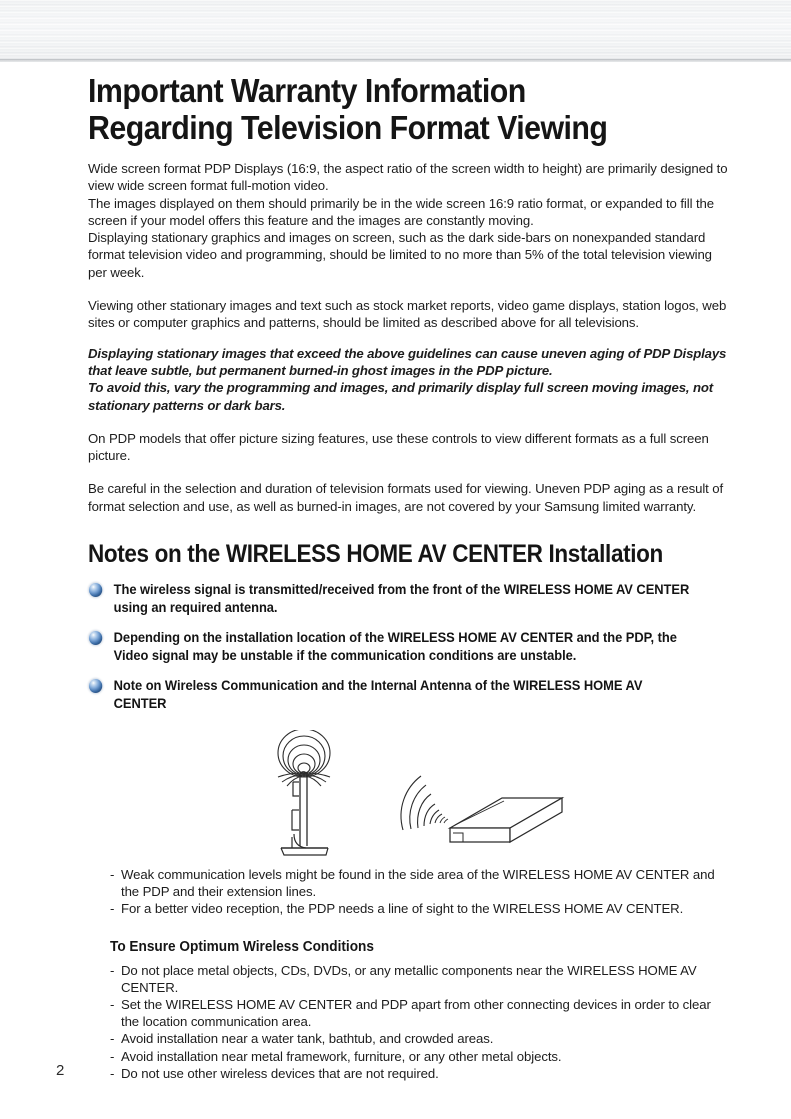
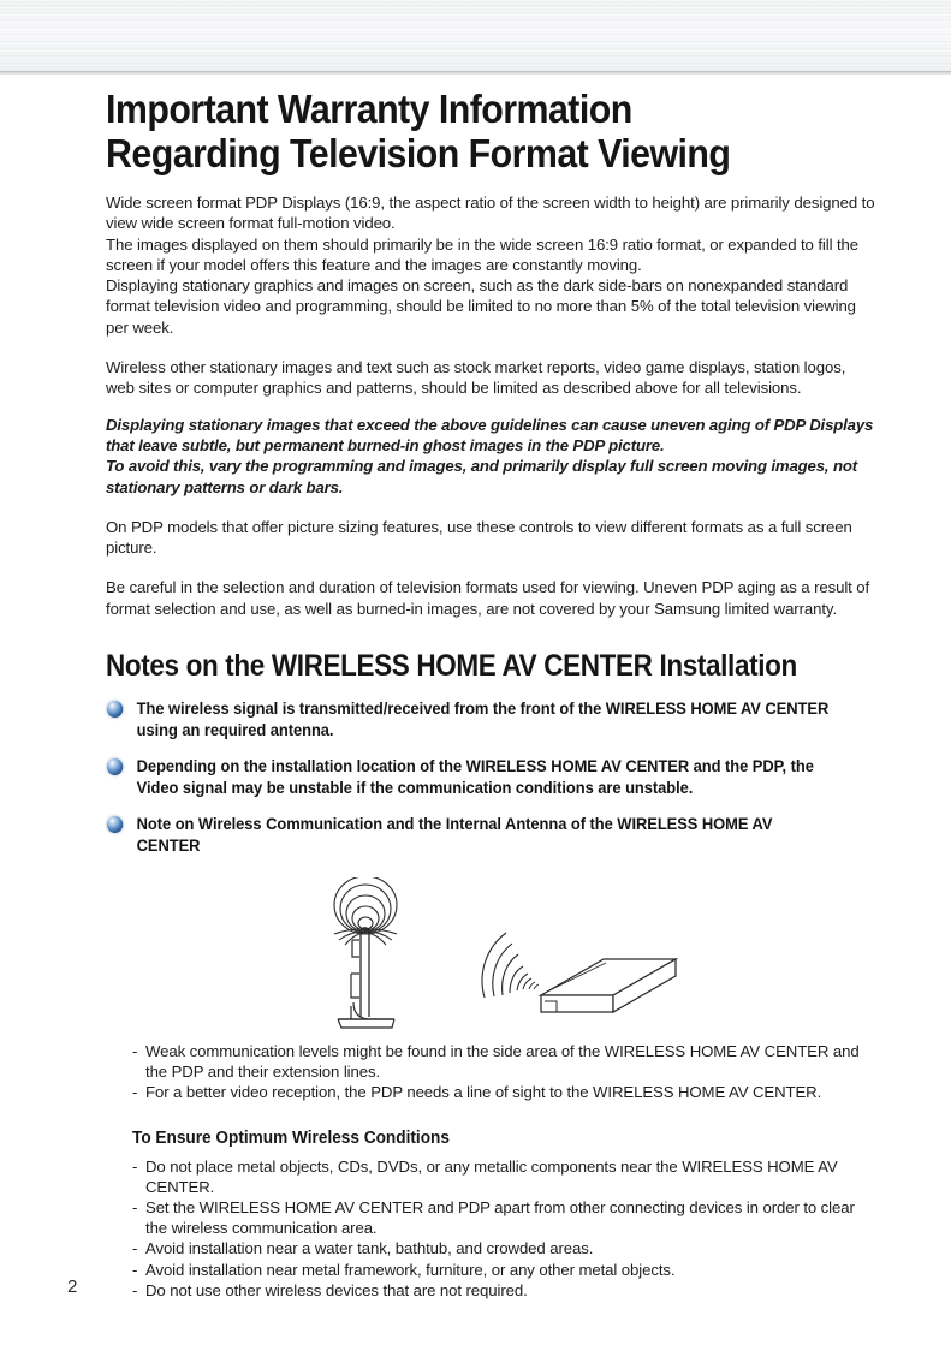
  Important Warranty Information
  Regarding Television Format Viewing
  Wide screen format PDP Displays (16:9, the aspect ratio of the screen width to height) are primarily designed to view wide screen format full-motion video.
  The images displayed on them should primarily be in the wide screen 16:9 ratio format, or expanded to fill the screen if your model offers this feature and the images are constantly moving.
  Displaying stationary graphics and images on screen, such as the dark side-bars on nonexpanded standard format television video and programming, should be limited to no more than 5% of the total television viewing per week.
- Viewing other stationary images and text such as stock market reports, video game displays, station logos, web sites or computer graphics and patterns, should be limited as described above for all televisions.
+ Wireless other stationary images and text such as stock market reports, video game displays, station logos, web sites or computer graphics and patterns, should be limited as described above for all televisions.
  Displaying stationary images that exceed the above guidelines can cause uneven aging of PDP Displays that leave subtle, but permanent burned-in ghost images in the PDP picture.
  To avoid this, vary the programming and images, and primarily display full screen moving images, not stationary patterns or dark bars.
  On PDP models that offer picture sizing features, use these controls to view different formats as a full screen picture.
  Be careful in the selection and duration of television formats used for viewing. Uneven PDP aging as a result of format selection and use, as well as burned-in images, are not covered by your Samsung limited warranty.
  Notes on the WIRELESS HOME AV CENTER Installation
  The wireless signal is transmitted/received from the front of the WIRELESS HOME AV CENTER using an required antenna.
  Depending on the installation location of the WIRELESS HOME AV CENTER and the PDP, the Video signal may be unstable if the communication conditions are unstable.
  Note on Wireless Communication and the Internal Antenna of the WIRELESS HOME AV CENTER
  Weak communication levels might be found in the side area of the WIRELESS HOME AV CENTER and the PDP and their extension lines.
  For a better video reception, the PDP needs a line of sight to the WIRELESS HOME AV CENTER.
  To Ensure Optimum Wireless Conditions
  Do not place metal objects, CDs, DVDs, or any metallic components near the WIRELESS HOME AV CENTER.
- Set the WIRELESS HOME AV CENTER and PDP apart from other connecting devices in order to clear the location communication area.
+ Set the WIRELESS HOME AV CENTER and PDP apart from other connecting devices in order to clear the wireless communication area.
  Avoid installation near a water tank, bathtub, and crowded areas.
  Avoid installation near metal framework, furniture, or any other metal objects.
  Do not use other wireless devices that are not required.
  2
